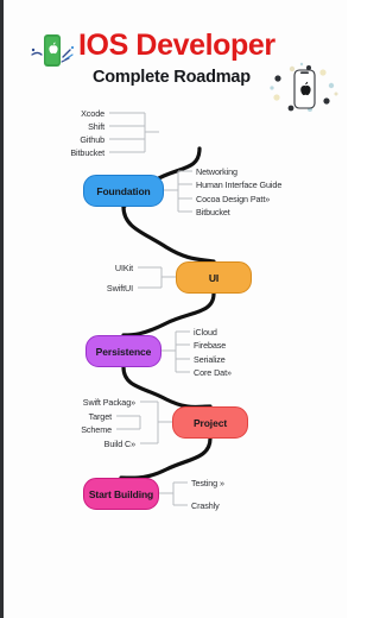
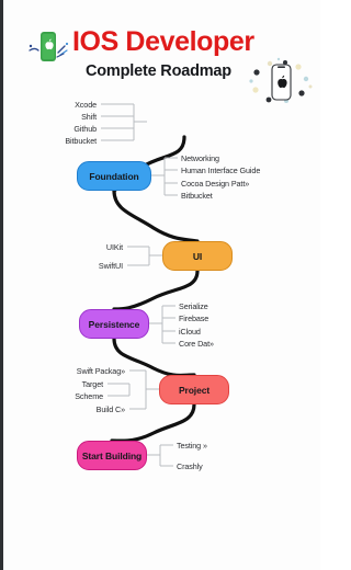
  IOS Developer
  Complete Roadmap
  Foundation
  UI
  Persistence
  Project
  Start Building
  Xcode
  Shift
  Github
  Bitbucket
  Networking
  Human Interface Guide
  Cocoa Design Patt»
  Bitbucket
  UIKit
  SwiftUI
- iCloud
+ Serialize
  Firebase
- Serialize
+ iCloud
  Core Dat»
  Swift Packag»
  Target
  Scheme
  Build C»
  Testing »
  Crashly
